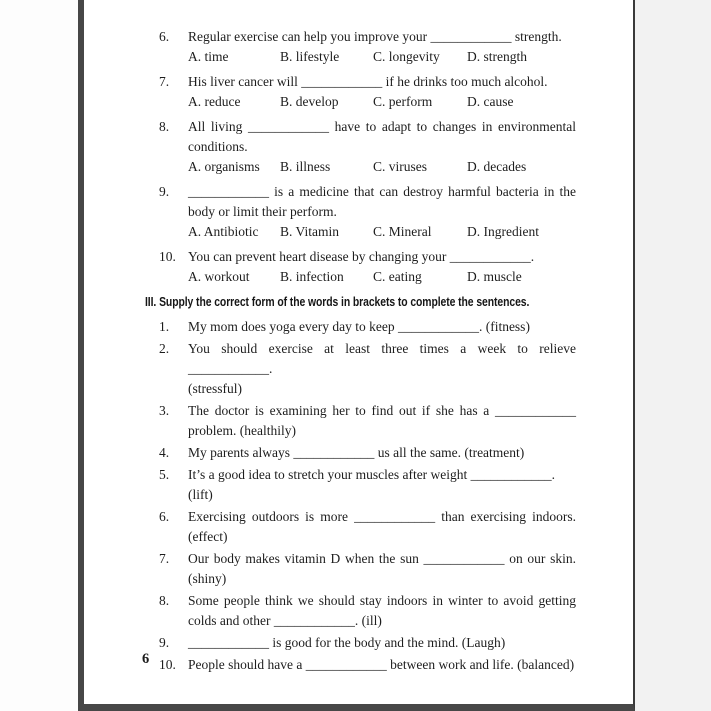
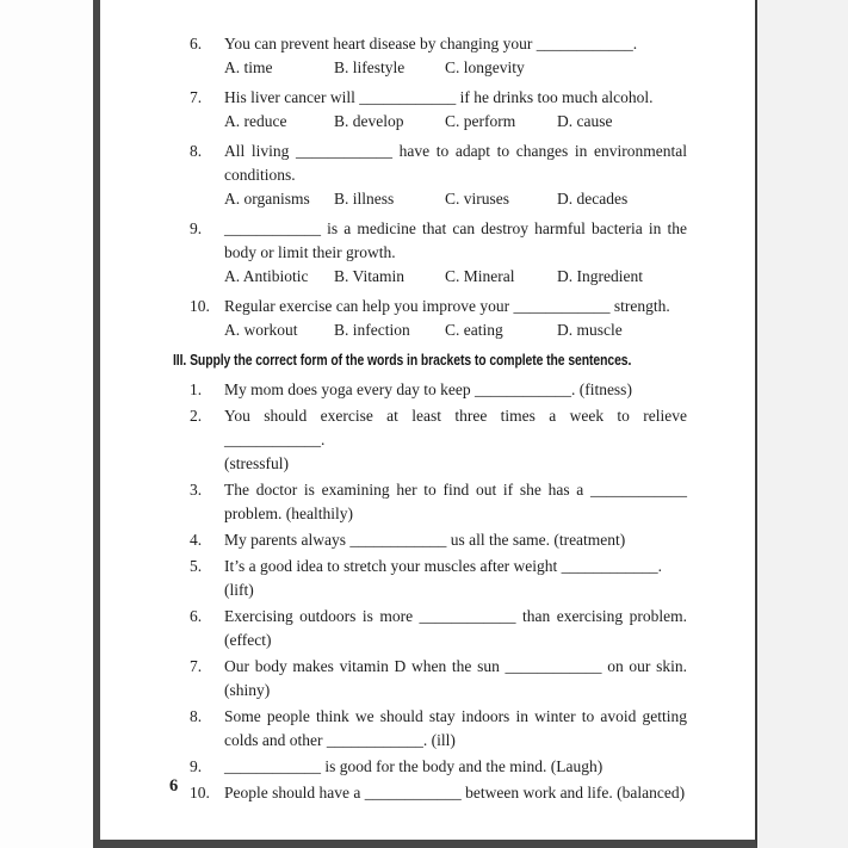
  6.
- Regular exercise can help you improve your ____________ strength.
+ You can prevent heart disease by changing your ____________.
  A. time
  B. lifestyle
  C. longevity
- D. strength
  7.
  His liver cancer will ____________ if he drinks too much alcohol.
  A. reduce
  B. develop
  C. perform
  D. cause
  8.
  All living ____________ have to adapt to changes in environmental
  conditions.
  A. organisms
  B. illness
  C. viruses
  D. decades
  9.
  ____________ is a medicine that can destroy harmful bacteria in the
- body or limit their perform.
+ body or limit their growth.
  A. Antibiotic
  B. Vitamin
  C. Mineral
  D. Ingredient
  10.
- You can prevent heart disease by changing your ____________.
+ Regular exercise can help you improve your ____________ strength.
  A. workout
  B. infection
  C. eating
  D. muscle
  III. Supply the correct form of the words in brackets to complete the sentences.
  1.
  My mom does yoga every day to keep ____________. (fitness)
  2.
  You should exercise at least three times a week to relieve ____________.
  (stressful)
  3.
  The doctor is examining her to find out if she has a ____________
  problem. (healthily)
  4.
  My parents always ____________ us all the same. (treatment)
  5.
  It’s a good idea to stretch your muscles after weight ____________. (lift)
  6.
- Exercising outdoors is more ____________ than exercising indoors.
+ Exercising outdoors is more ____________ than exercising problem.
  (effect)
  7.
  Our body makes vitamin D when the sun ____________ on our skin.
  (shiny)
  8.
  Some people think we should stay indoors in winter to avoid getting
  colds and other ____________. (ill)
  9.
  ____________ is good for the body and the mind. (Laugh)
  10.
  People should have a ____________ between work and life. (balanced)
  6
